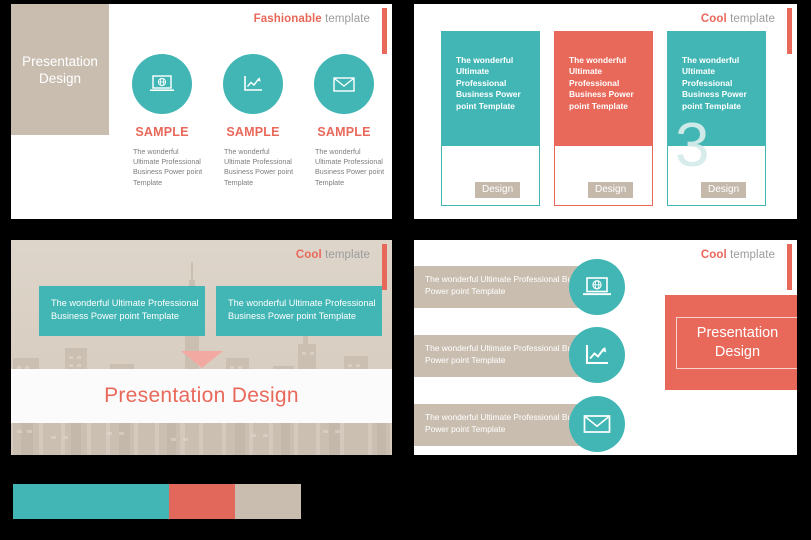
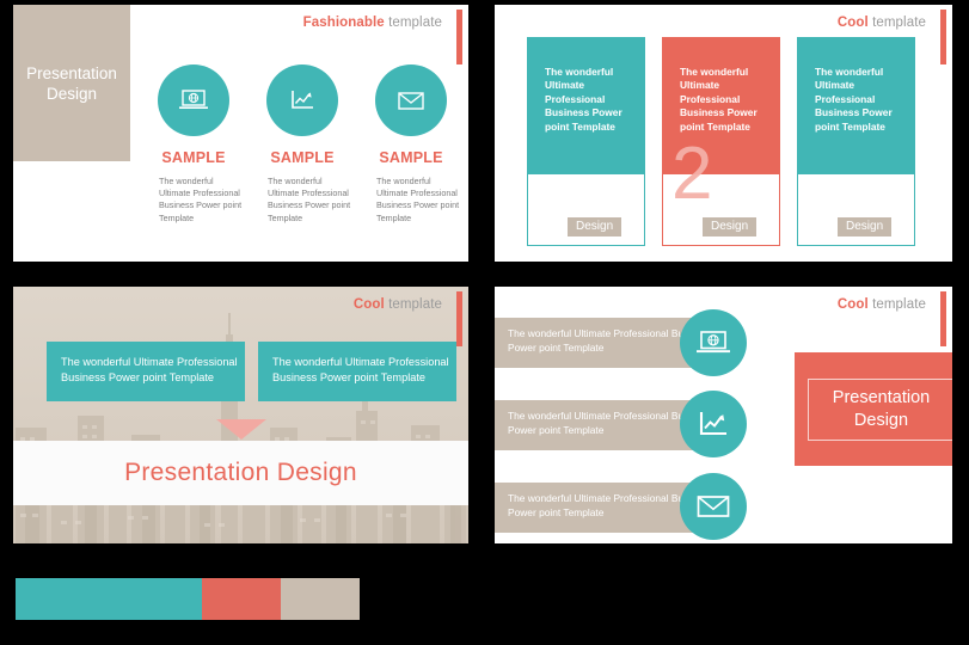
  Fashionable template
  Presentation
  Design
  SAMPLE
  The wonderful Ultimate Professional Business Power point Template
  SAMPLE
  The wonderful Ultimate Professional Business Power point Template
  SAMPLE
  The wonderful Ultimate Professional Business Power point Template
  Cool template
  The wonderful Ultimate Professional Business Power point Template
  Design
  The wonderful Ultimate Professional Business Power point Template
+ 2
  Design
  The wonderful Ultimate Professional Business Power point Template
- 3
  Design
  Cool template
  The wonderful Ultimate Professional Business Power point Template
  The wonderful Ultimate Professional Business Power point Template
  Presentation Design
  Cool template
  The wonderful Ultimate Professional B Power point Template
  The wonderful Ultimate Professional B Power point Template
  The wonderful Ultimate Professional B Power point Template
  Presentation
  Design
